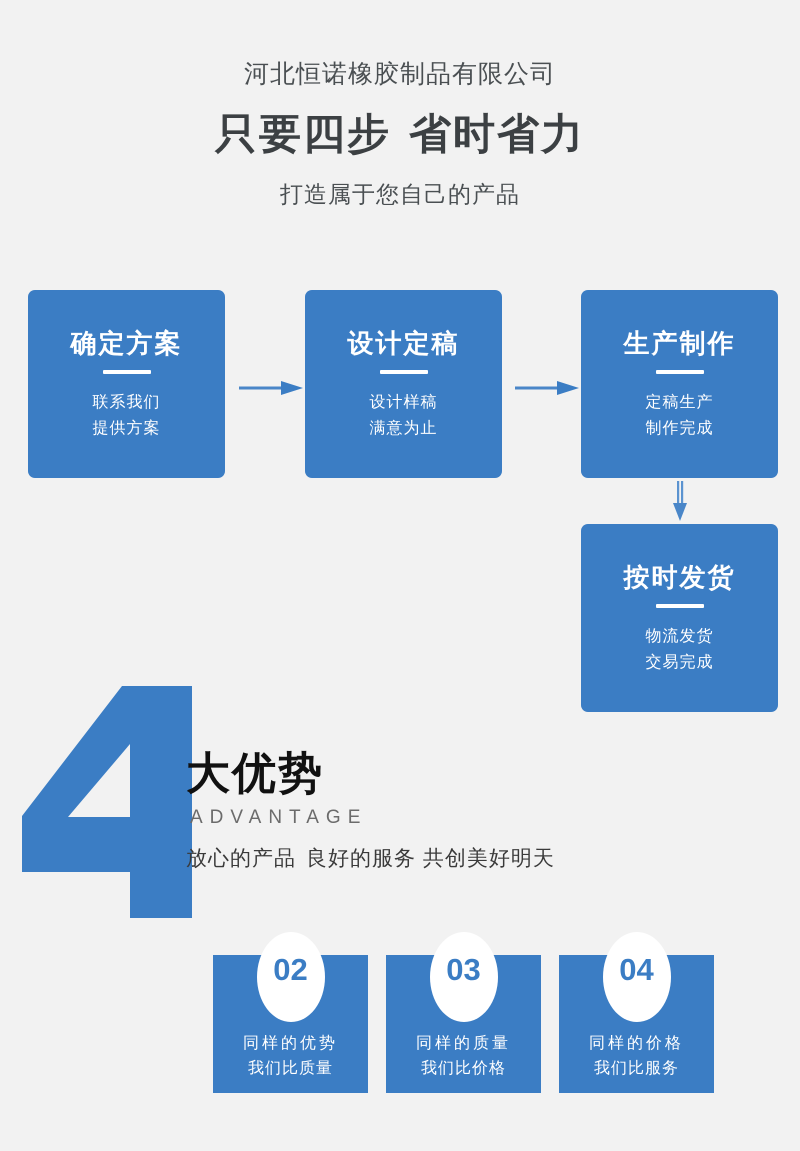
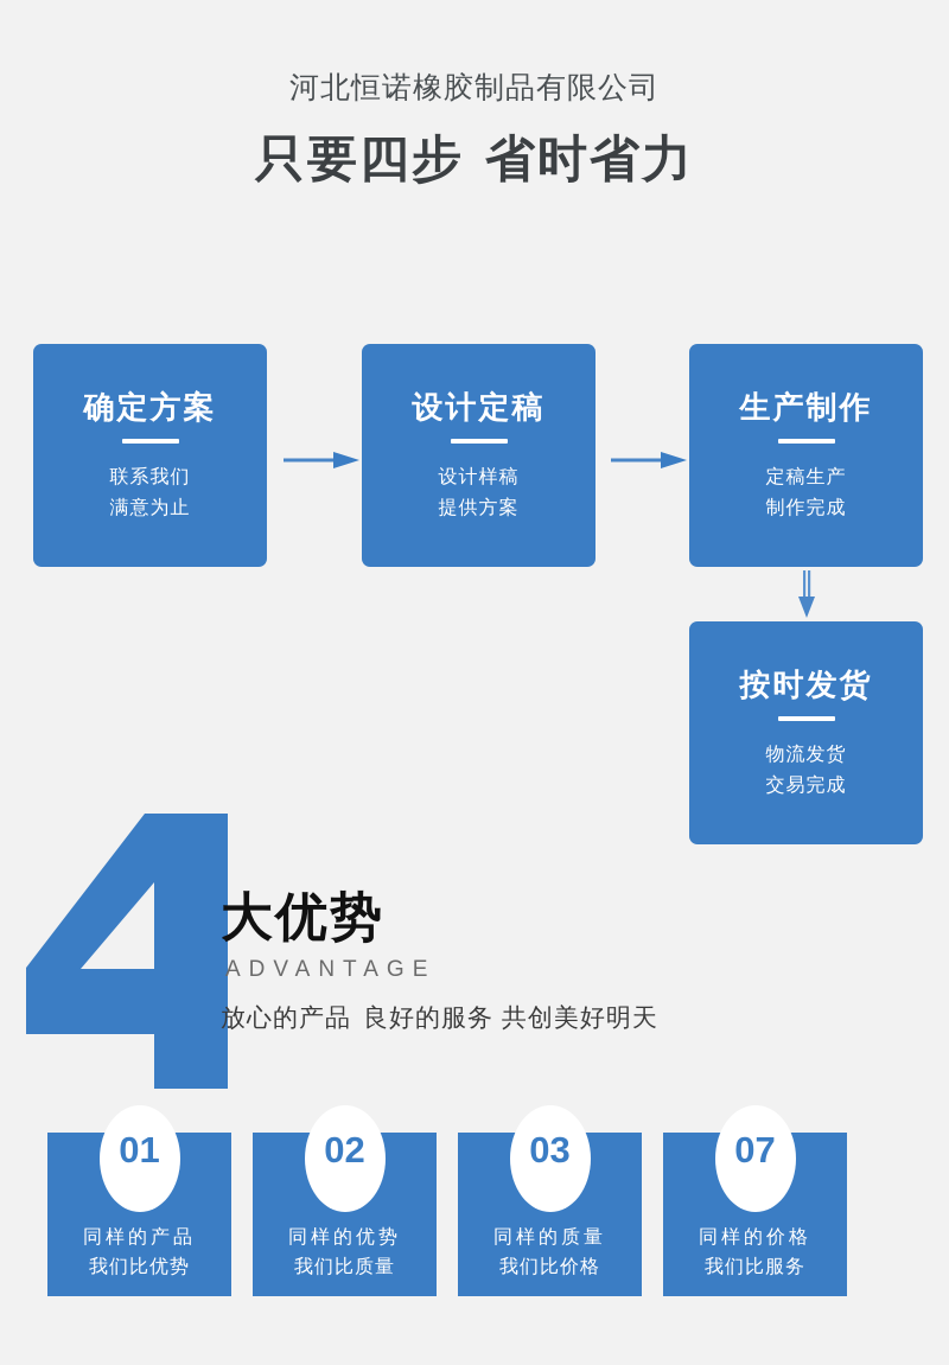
  河北恒诺橡胶制品有限公司
  只要四步 省时省力
- 打造属于您自己的产品
  确定方案
  联系我们
- 提供方案
+ 满意为止
  设计定稿
  设计样稿
- 满意为止
+ 提供方案
  生产制作
  定稿生产
  制作完成
  按时发货
  物流发货
  交易完成
  大优势
  ADVANTAGE
  放心的产品 良好的服务 共创美好明天
+ 01
+ 同样的产品
+ 我们比优势
  02
  同样的优势
  我们比质量
  03
  同样的质量
  我们比价格
- 04
+ 07
  同样的价格
  我们比服务
